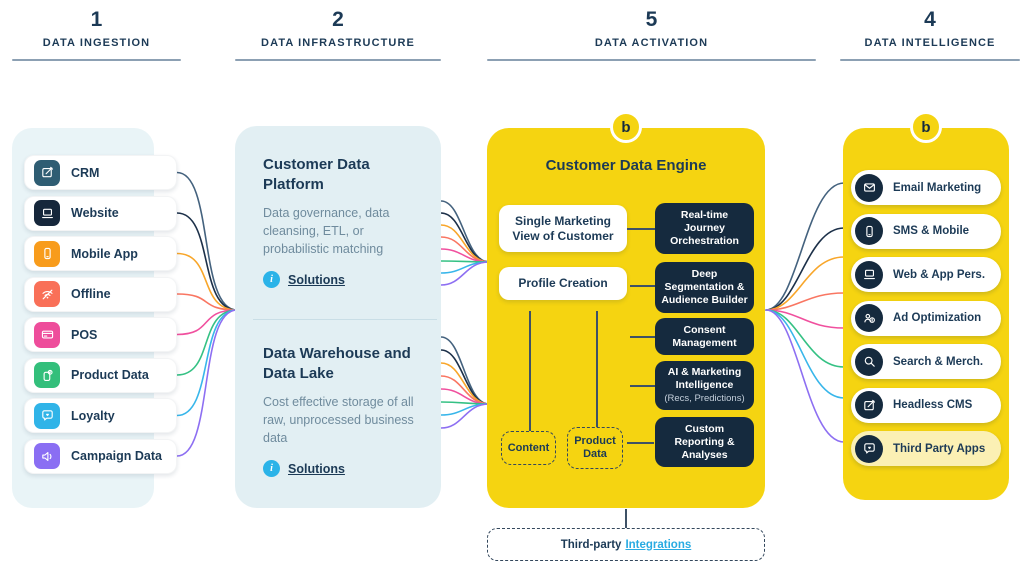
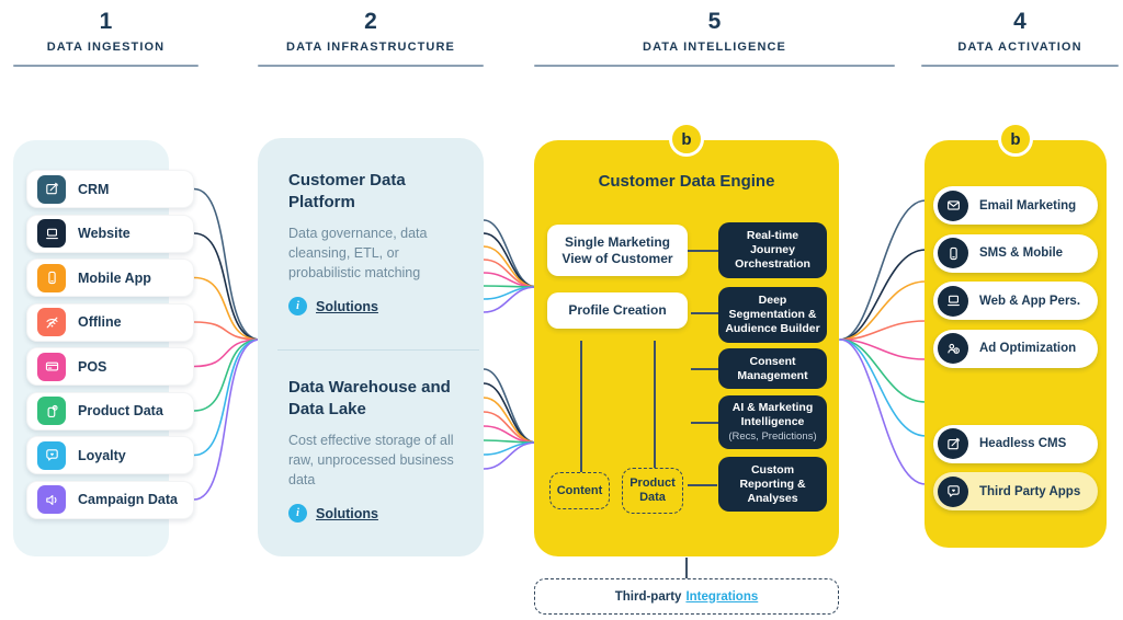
  1
  DATA INGESTION
  2
  DATA INFRASTRUCTURE
  5
- DATA ACTIVATION
+ DATA INTELLIGENCE
  4
- DATA INTELLIGENCE
+ DATA ACTIVATION
  CRM
  Website
  Mobile App
  Offline
  POS
  Product Data
  Loyalty
  Campaign Data
  Customer Data Platform
  Data governance, data cleansing, ETL, or probabilistic matching
  i
  Solutions
  Data Warehouse and Data Lake
  Cost effective storage of all raw, unprocessed business data
  i
  Solutions
  b
  Customer Data Engine
  Single Marketing View of Customer
  Profile Creation
  Real-time Journey Orchestration
  Deep Segmentation & Audience Builder
  Consent Management
  AI & Marketing Intelligence
  (Recs, Predictions)
  Custom Reporting & Analyses
  Content
  Product Data
  Third-party
  Integrations
  b
  Email Marketing
  SMS & Mobile
  Web & App Pers.
  Ad Optimization
- Search & Merch.
  Headless CMS
  Third Party Apps
